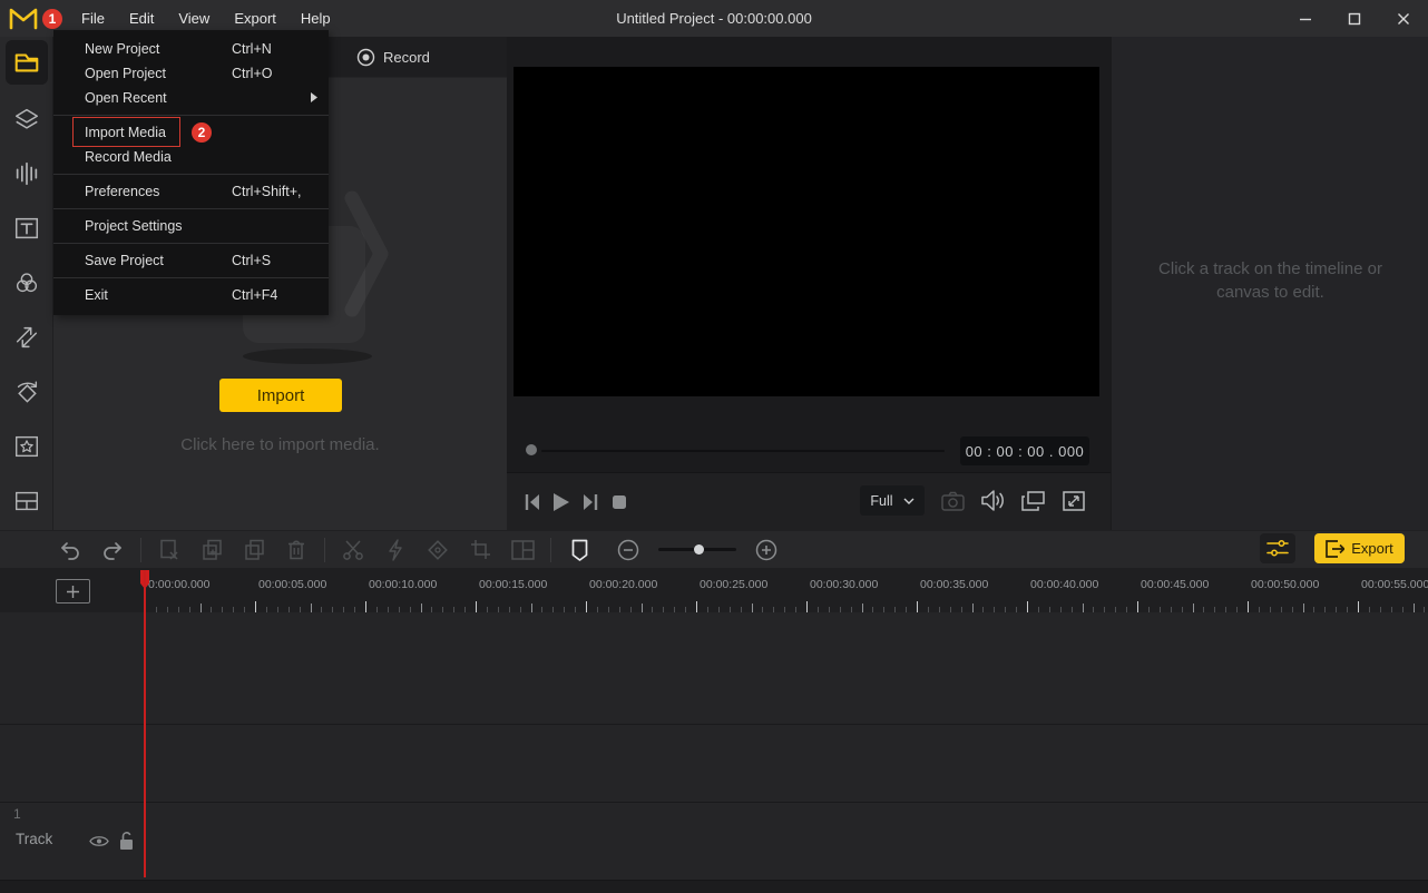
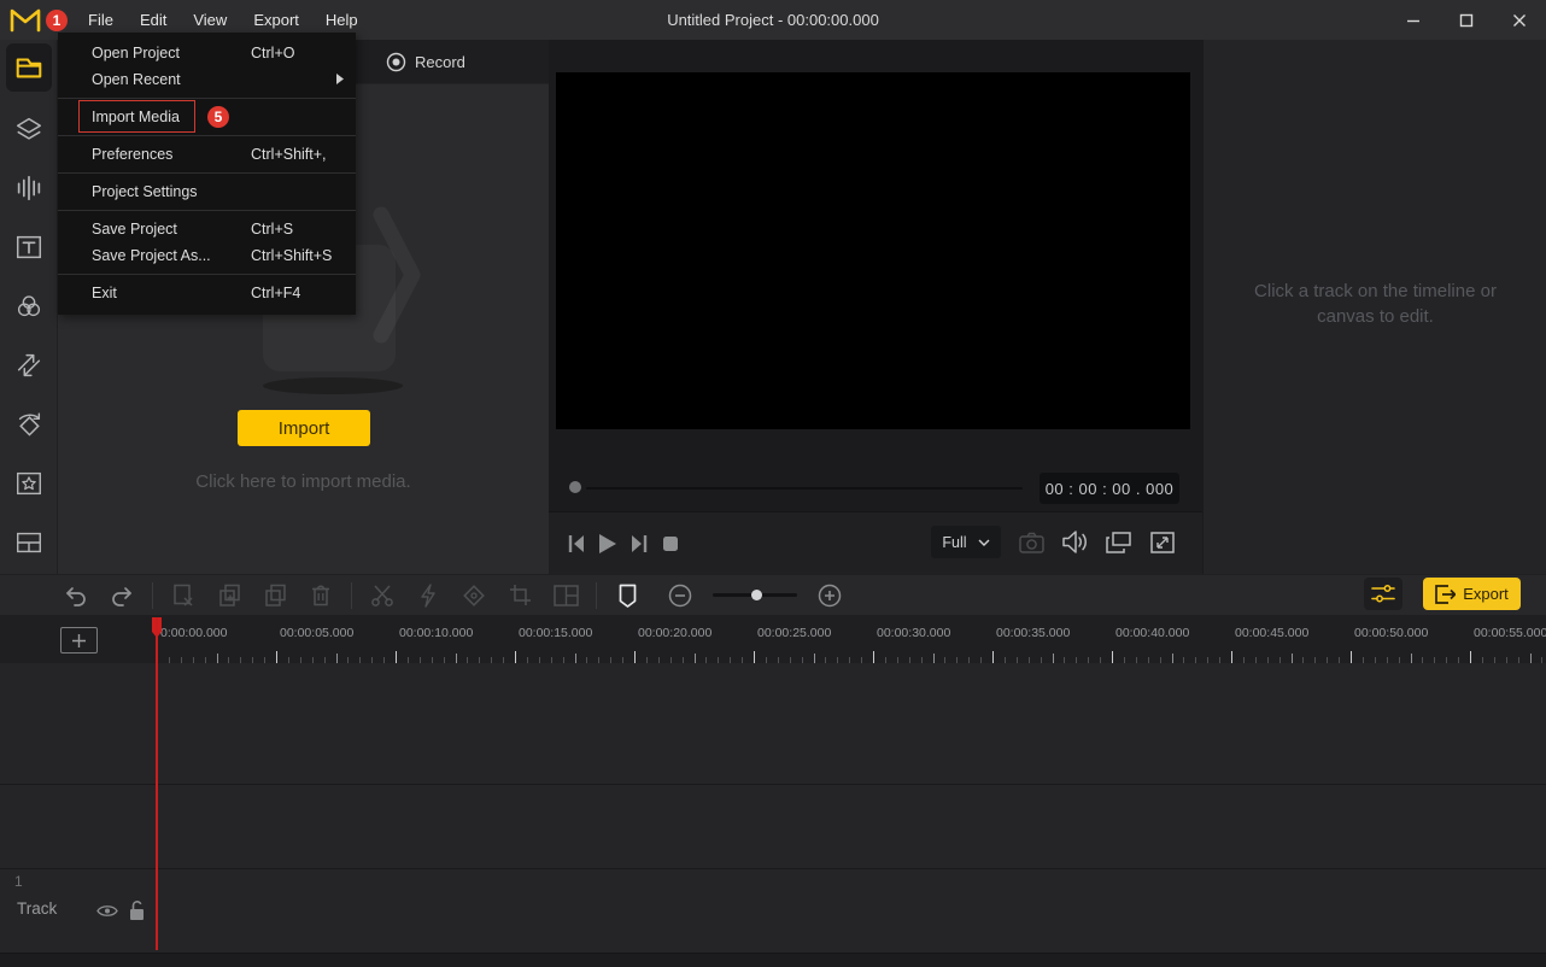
  1
  File
  Edit
  View
  Export
  Help
  Untitled Project - 00:00:00.000
  Record
  Import
  Click here to import media.
  00 : 00 : 00 . 000
  Full
  Click a track on the timeline or
  canvas to edit.
  Export
  0:00:00.000
  00:00:05.000
  00:00:10.000
  00:00:15.000
  00:00:20.000
  00:00:25.000
  00:00:30.000
  00:00:35.000
  00:00:40.000
  00:00:45.000
  00:00:50.000
  00:00:55.000
  1
  Track
- New Project
- Ctrl+N
  Open Project
  Ctrl+O
  Open Recent
  Import Media
- 2
+ 5
- Record Media
  Preferences
  Ctrl+Shift+,
  Project Settings
  Save Project
  Ctrl+S
+ Save Project As...
+ Ctrl+Shift+S
  Exit
  Ctrl+F4
